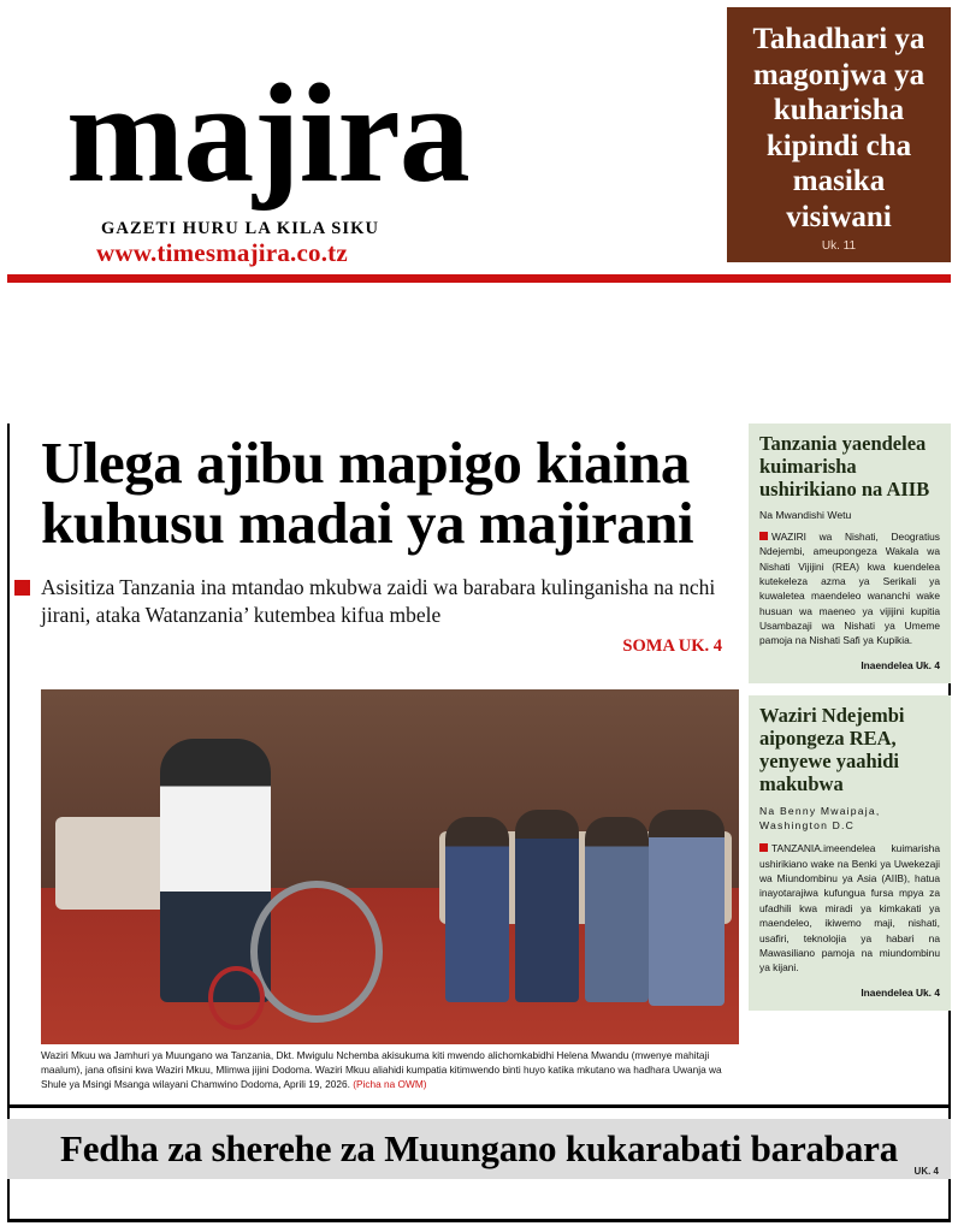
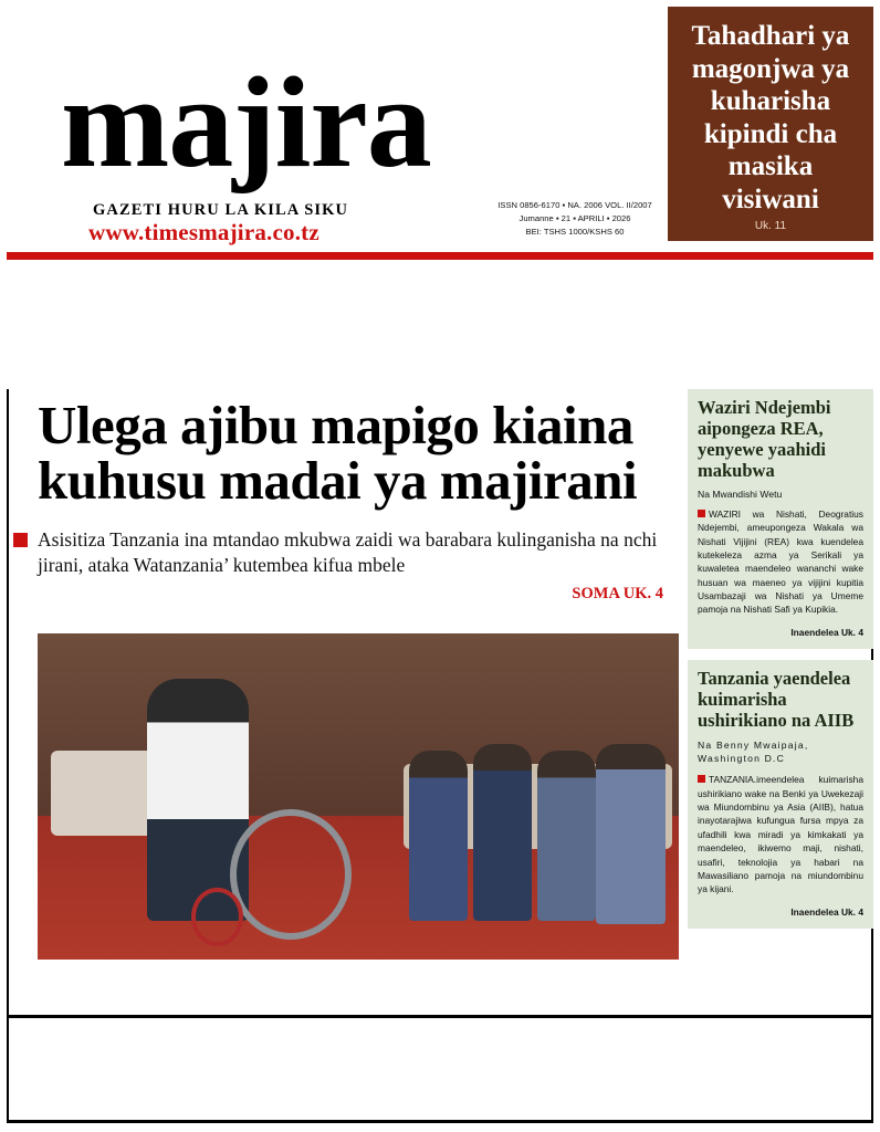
  majira
  GAZETI HURU LA KILA SIKU
  www.timesmajira.co.tz
+ ISSN 0856-6170 ▪ NA. 2006 VOL. II/2007
+ Jumanne ▪ 21 ▪ APRILI ▪ 2026
+ BEI: TSHS 1000/KSHS 60
  Tahadhari ya magonjwa ya kuharisha kipindi cha masika visiwani
  Uk. 11
  Ulega ajibu mapigo kiaina kuhusu madai ya majirani
  Asisitiza Tanzania ina mtandao mkubwa zaidi wa barabara kulinganisha na nchi jirani, ataka Watanzania’ kutembea kifua mbele
  SOMA UK. 4
- Waziri Mkuu wa Jamhuri ya Muungano wa Tanzania, Dkt. Mwigulu Nchemba akisukuma kiti mwendo alichomkabidhi Helena Mwandu (mwenye mahitaji maalum), jana ofisini kwa Waziri Mkuu, Mlimwa jijini Dodoma. Waziri Mkuu aliahidi kumpatia kitimwendo binti huyo katika mkutano wa hadhara Uwanja wa Shule ya Msingi Msanga wilayani Chamwino Dodoma, Aprili 19, 2026. (Picha na OWM)
- Tanzania yaendelea kuimarisha ushirikiano na AIIB
+ Waziri Ndejembi aipongeza REA, yenyewe yaahidi makubwa
  Na Mwandishi Wetu
  WAZIRI wa Nishati, Deogratius Ndejembi, ameupongeza Wakala wa Nishati Vijijini (REA) kwa kuendelea kutekeleza azma ya Serikali ya kuwaletea maendeleo wananchi wake husuan wa maeneo ya vijijini kupitia Usambazaji wa Nishati ya Umeme pamoja na Nishati Safi ya Kupikia.
  Inaendelea Uk. 4
- Waziri Ndejembi aipongeza REA, yenyewe yaahidi makubwa
+ Tanzania yaendelea kuimarisha ushirikiano na AIIB
  Na Benny Mwaipaja, Washington D.C
  TANZANIA.imeendelea kuimarisha ushirikiano wake na Benki ya Uwekezaji wa Miundombinu ya Asia (AIIB), hatua inayotarajiwa kufungua fursa mpya za ufadhili kwa miradi ya kimkakati ya maendeleo, ikiwemo maji, nishati, usafiri, teknolojia ya habari na Mawasiliano pamoja na miundombinu ya kijani.
  Inaendelea Uk. 4
- Fedha za sherehe za Muungano kukarabati barabara
- UK. 4
